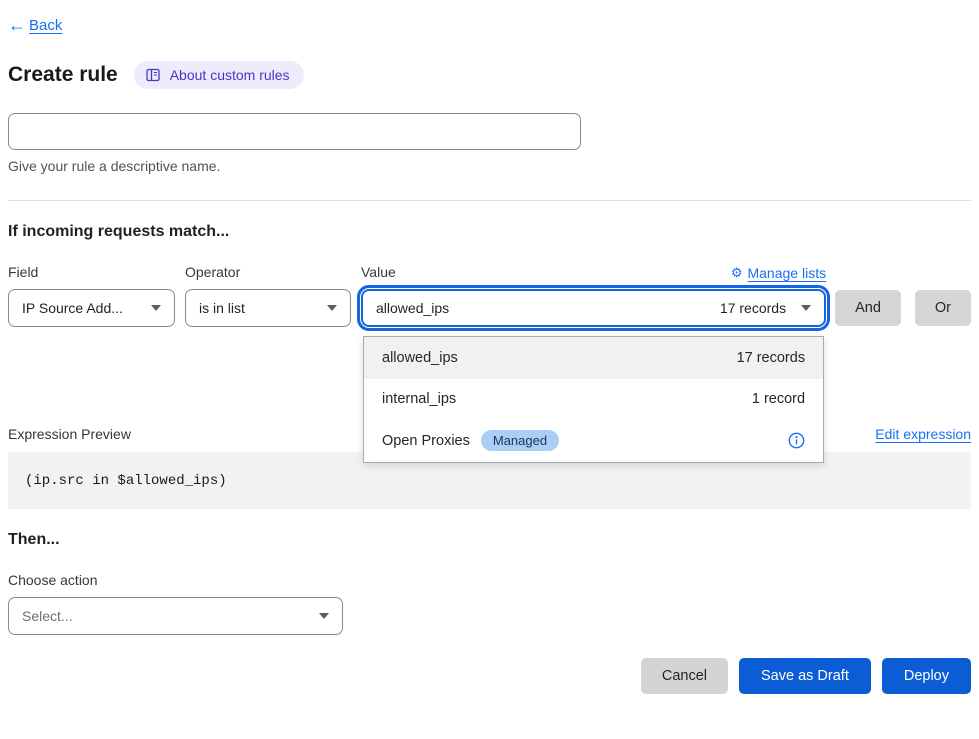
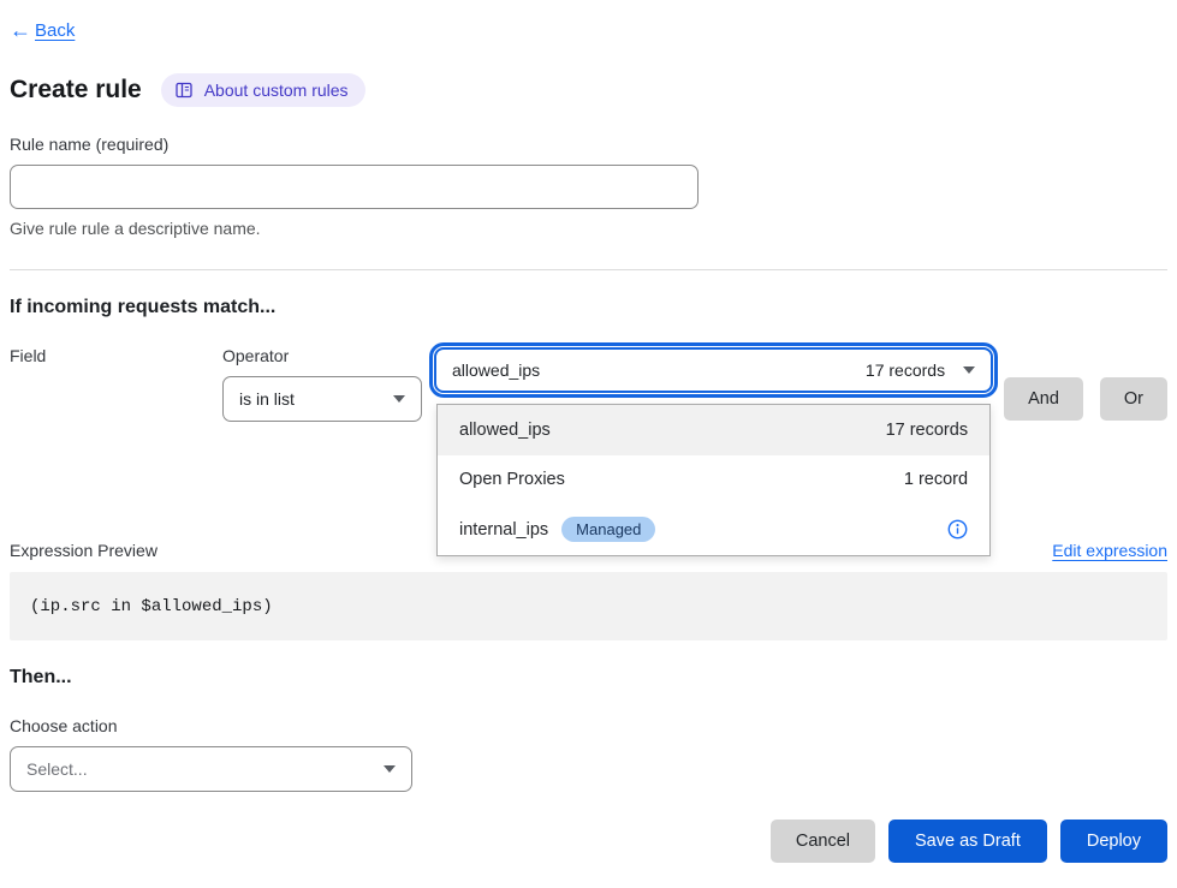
  ←
  Back
  Create rule
  About custom rules
+ Rule name (required)
- Give your rule a descriptive name.
+ Give rule rule a descriptive name.
  If incoming requests match...
  Field
- IP Source Add...
  Operator
  is in list
- Value
- ⚙
- Manage lists
  allowed_ips
  17 records
  allowed_ips
  17 records
- internal_ips
+ Open Proxies
  1 record
- Open Proxies
+ internal_ips
  Managed
  And
  Or
  Expression Preview
  Edit expression
  (ip.src in $allowed_ips)
  Then...
  Choose action
  Select...
  Cancel
  Save as Draft
  Deploy
